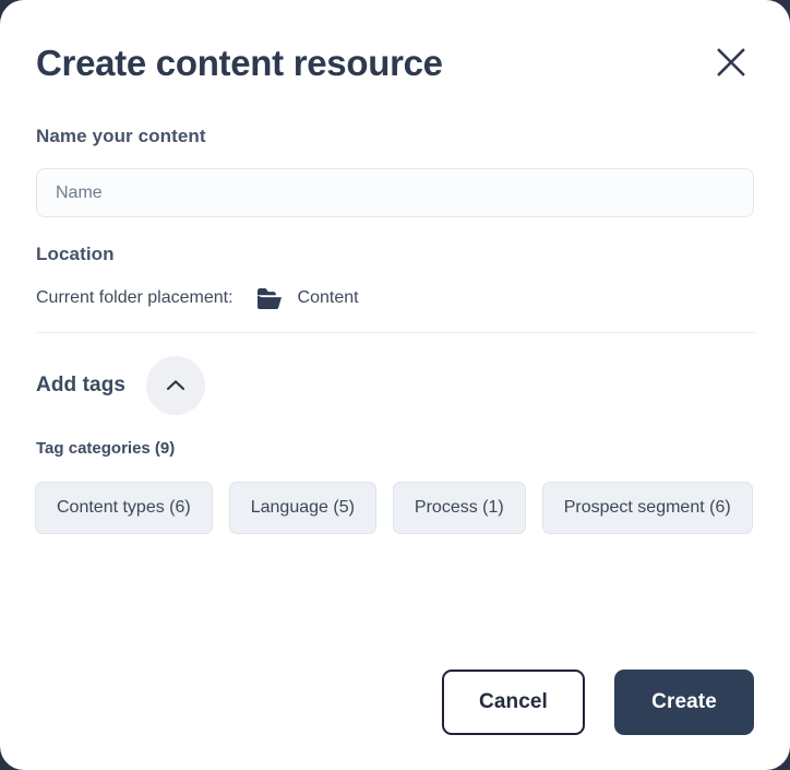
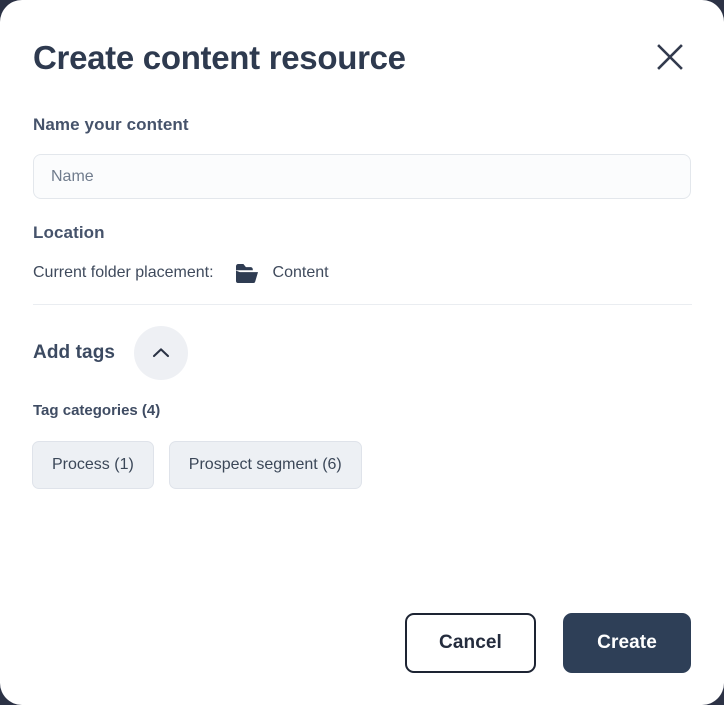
  Create content resource
  Name your content
  Name
  Location
  Current folder placement:
  Content
  Add tags
- Tag categories (9)
+ Tag categories (4)
- Content types (6)
- Language (5)
  Process (1)
  Prospect segment (6)
  Cancel
  Create
